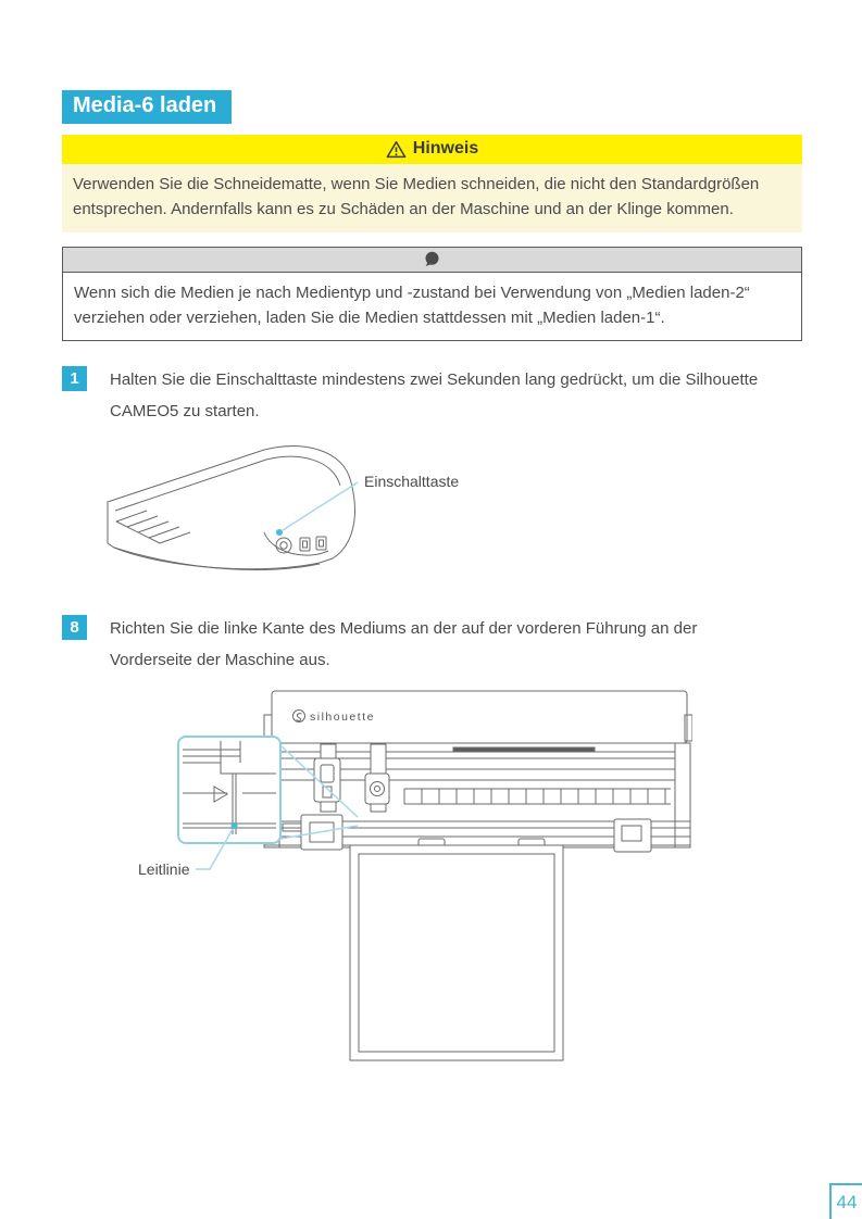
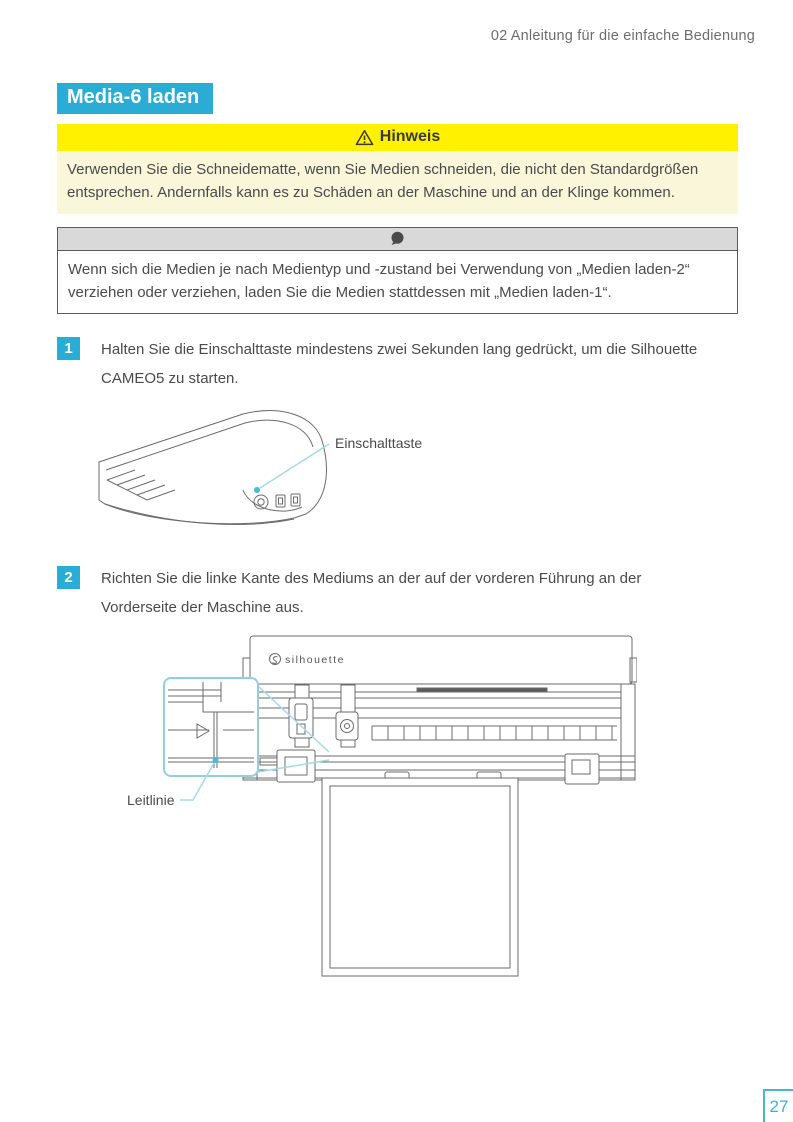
+ 02 Anleitung für die einfache Bedienung
  Media-6 laden
  Hinweis
  Verwenden Sie die Schneidematte, wenn Sie Medien schneiden, die nicht den Standardgrößen entsprechen. Andernfalls kann es zu Schäden an der Maschine und an der Klinge kommen.
  Wenn sich die Medien je nach Medientyp und -zustand bei Verwendung von „Medien laden-2“ verziehen oder verziehen, laden Sie die Medien stattdessen mit „Medien laden-1“.
  1
  Halten Sie die Einschalttaste mindestens zwei Sekunden lang gedrückt, um die Silhouette CAMEO5 zu starten.
  Einschalttaste
- 8
+ 2
  Richten Sie die linke Kante des Mediums an der auf der vorderen Führung an der Vorderseite der Maschine aus.
  Leitlinie
  silhouette
- 44
+ 27
